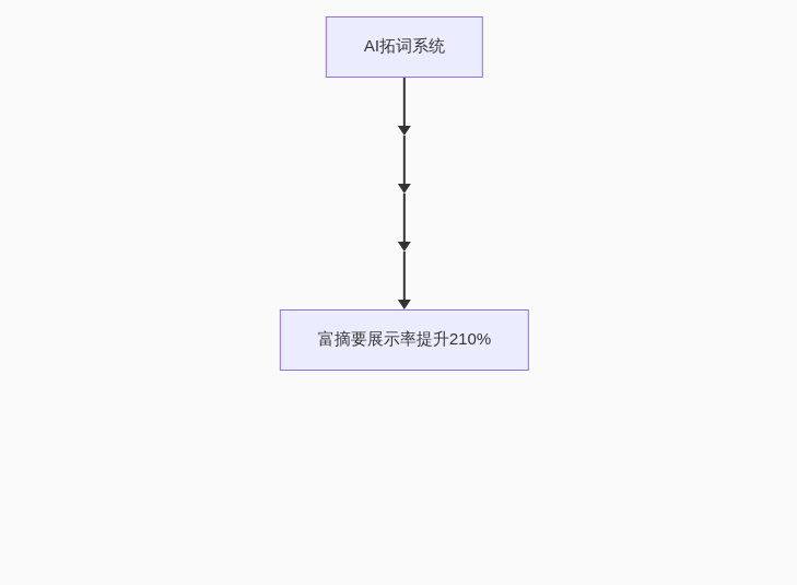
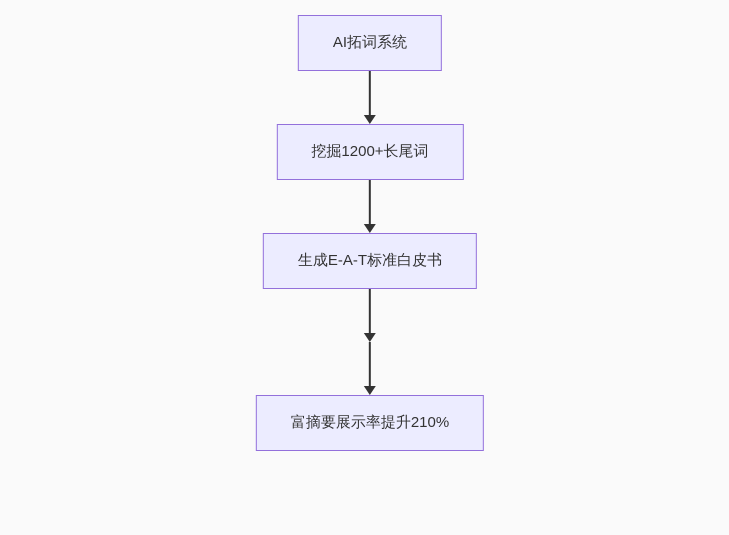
  AI拓词系统
+ 挖掘1200+长尾词
+ 生成E-A-T标准白皮书
  富摘要展示率提升210%
